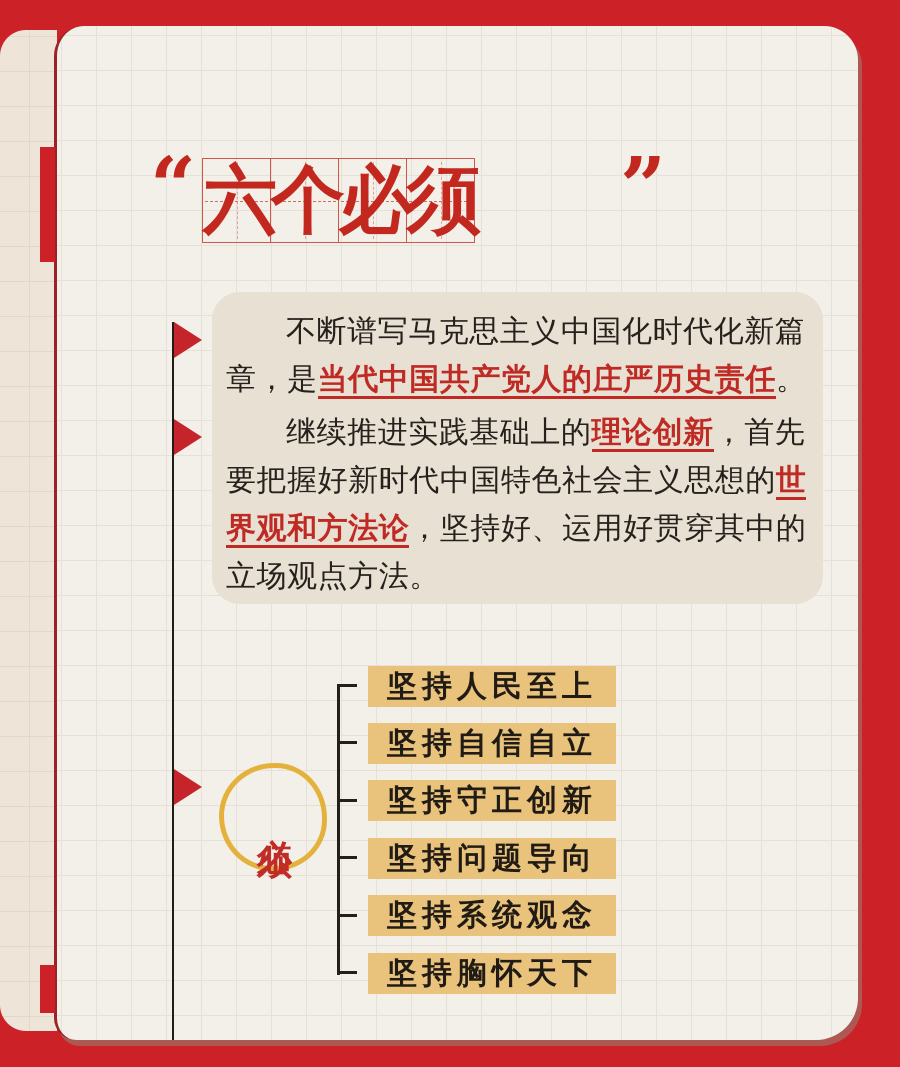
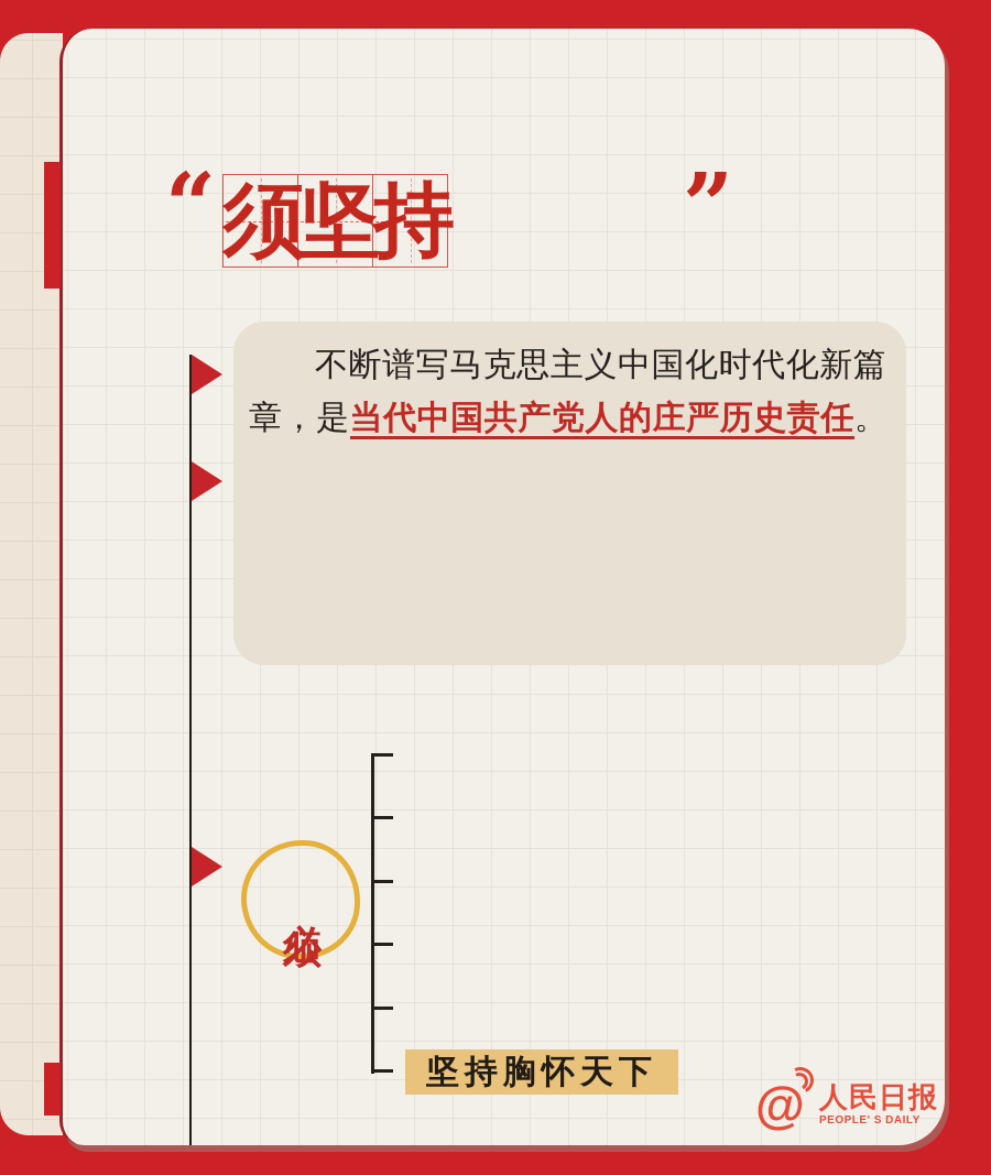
  “
- 六
- 个
- 必
  须
+ 坚
+ 持
  ”
  不断谱写马克思主义中国化时代化新篇章，是当代中国共产党人的庄严历史责任。
- 继续推进实践基础上的理论创新，首先要把握好新时代中国特色社会主义思想的世界观和方法论，坚持好、运用好贯穿其中的立场观点方法。
- 坚持人民至上
- 坚持自信自立
- 坚持守正创新
- 坚持问题导向
- 坚持系统观念
  坚持胸怀天下
+ @
+ 人民日报
+ PEOPLE' S DAILY
